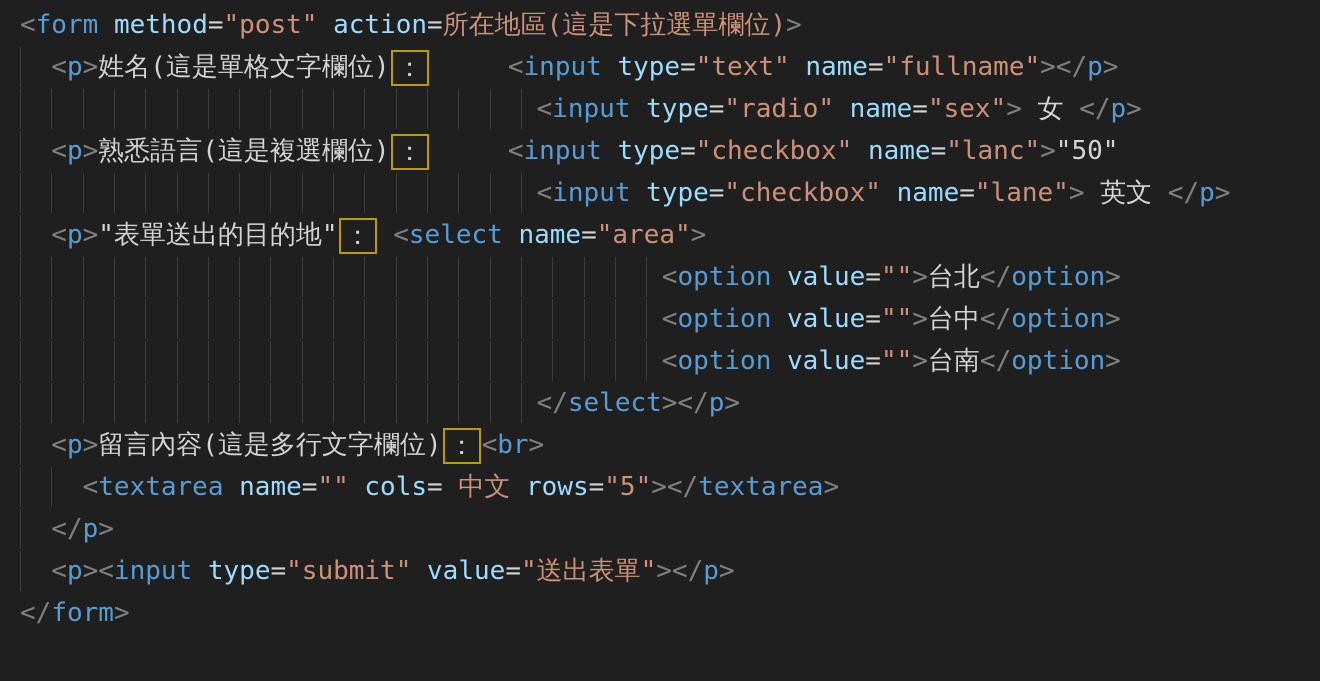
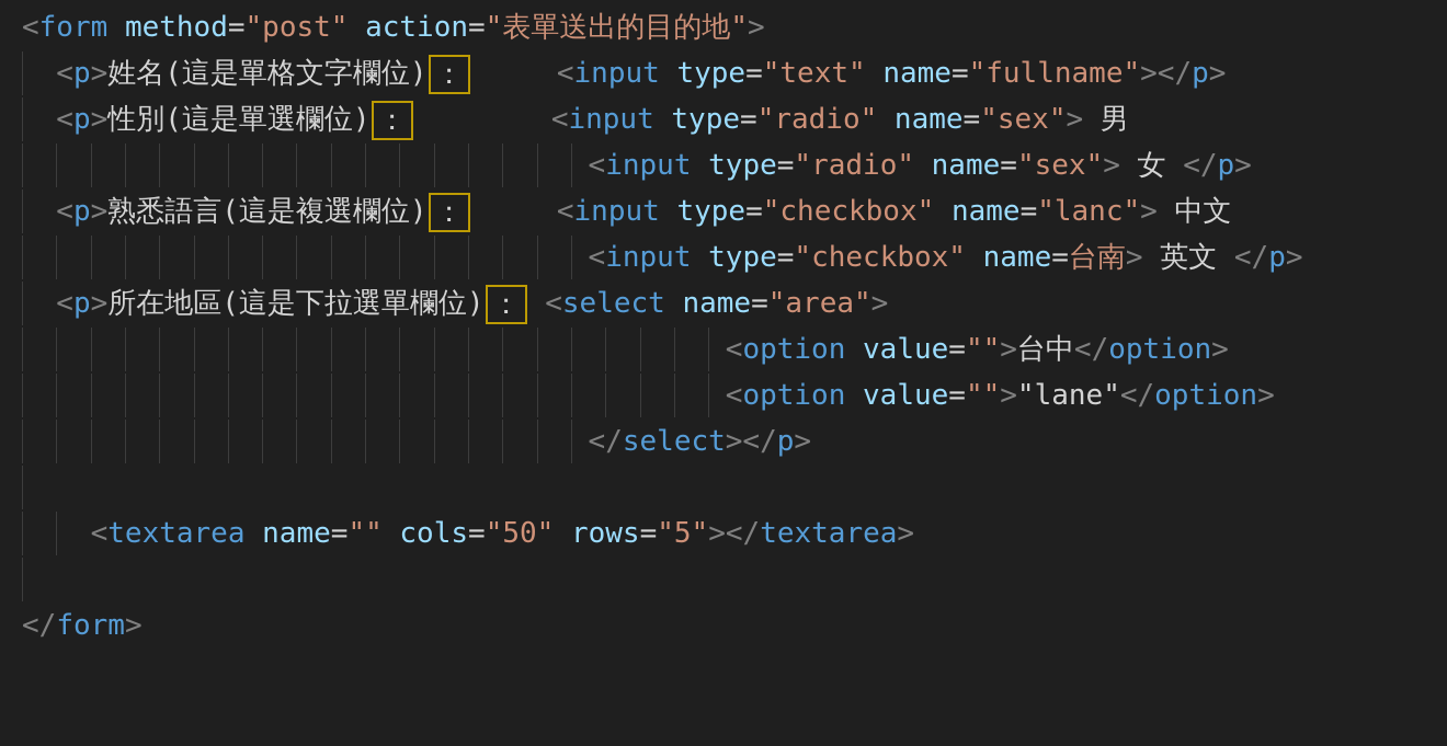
- <form method="post" action=所在地區(這是下拉選單欄位)>
+ <form method="post" action="表單送出的目的地">
  <p>姓名(這是單格文字欄位) ： <input type="text" name="fullname"></p>
+ <p>性別(這是單選欄位) ： <input type="radio" name="sex"> 男
  <input type="radio" name="sex"> 女 </p>
- <p>熟悉語言(這是複選欄位) ： <input type="checkbox" name="lanc">"50"
+ <p>熟悉語言(這是複選欄位) ： <input type="checkbox" name="lanc"> 中文
- <input type="checkbox" name="lane"> 英文 </p>
+ <input type="checkbox" name=台南> 英文 </p>
- <p>"表單送出的目的地" ： <select name="area">
+ <p>所在地區(這是下拉選單欄位) ： <select name="area">
- <option value="">台北</option>
  <option value="">台中</option>
- <option value="">台南</option>
+ <option value="">"lane"</option>
  </select></p>
- <p>留言內容(這是多行文字欄位) ： <br>
- <textarea name="" cols= 中文 rows="5"></textarea>
+ <textarea name="" cols="50" rows="5"></textarea>
- </p>
- <p><input type="submit" value="送出表單"></p>
  </form>
